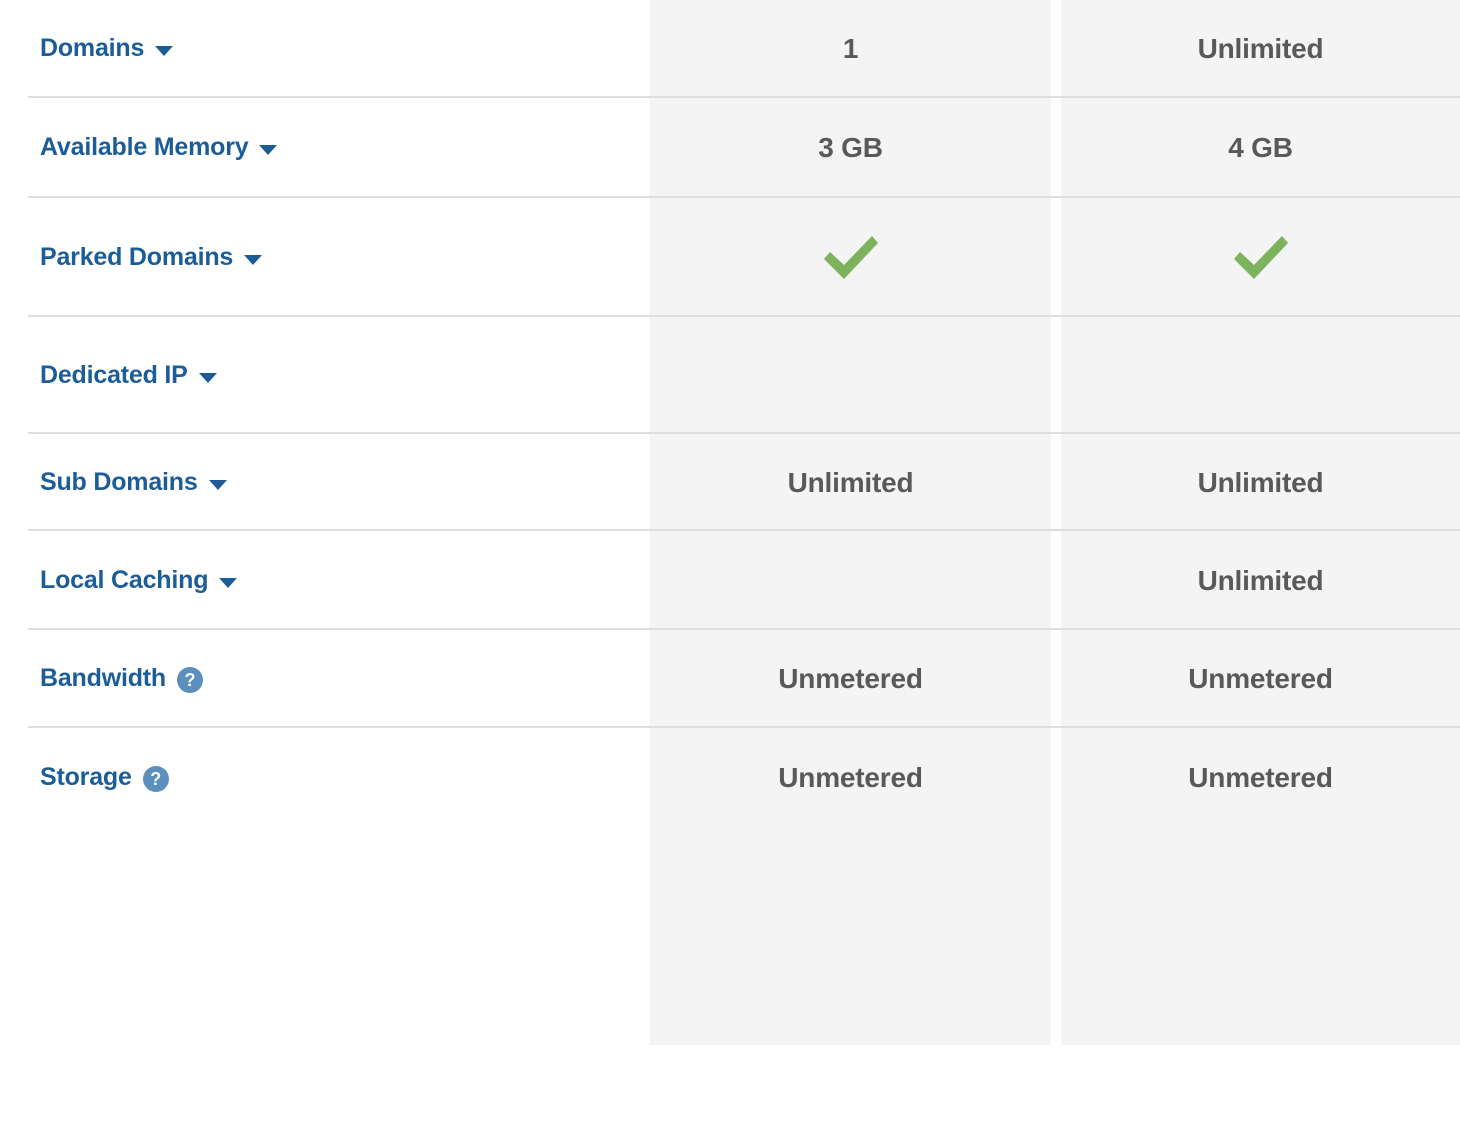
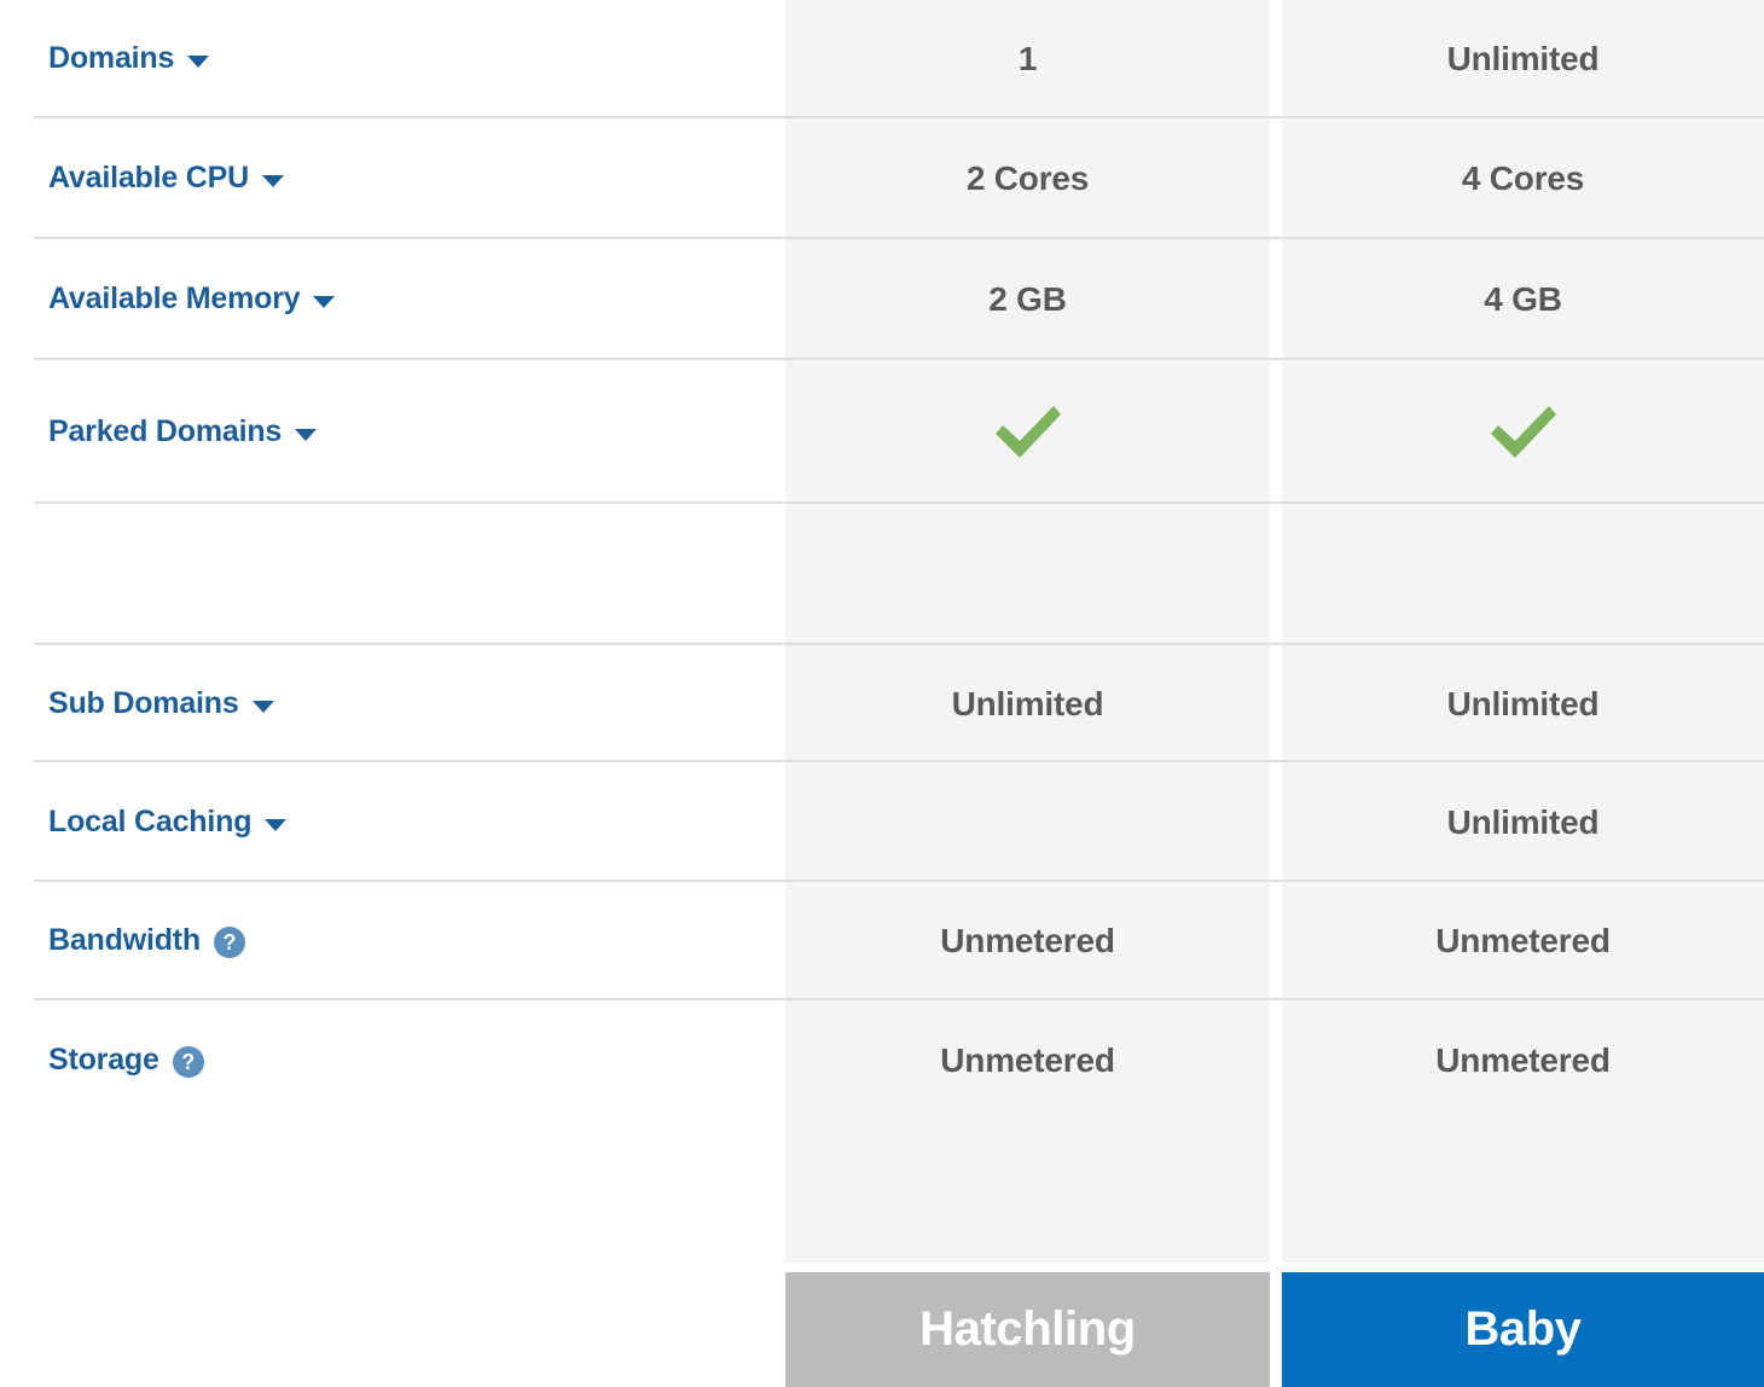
  Domains
  1
  Unlimited
+ Available CPU
+ 2 Cores
+ 4 Cores
  Available Memory
- 3 GB
+ 2 GB
  4 GB
  Parked Domains
- Dedicated IP
  Sub Domains
  Unlimited
  Unlimited
  Local Caching
  Unlimited
  Bandwidth
  ?
  Unmetered
  Unmetered
  Storage
  ?
  Unmetered
  Unmetered
+ Hatchling
+ Baby
